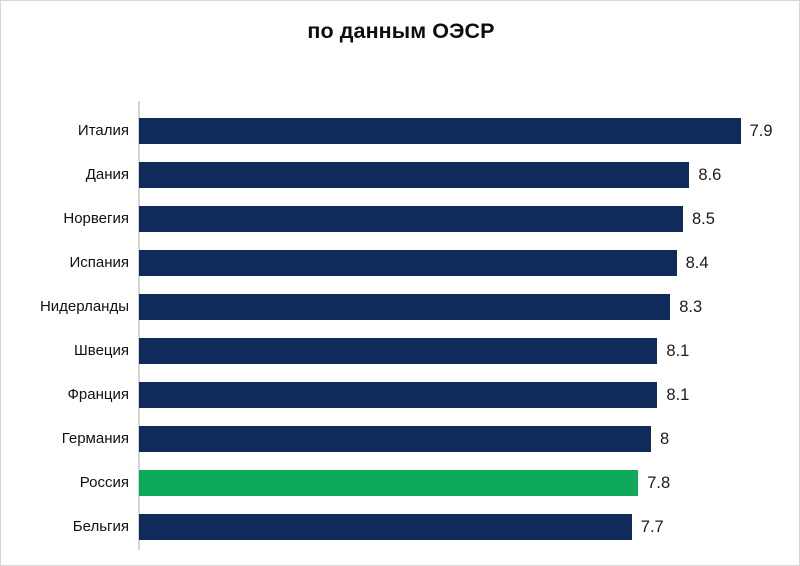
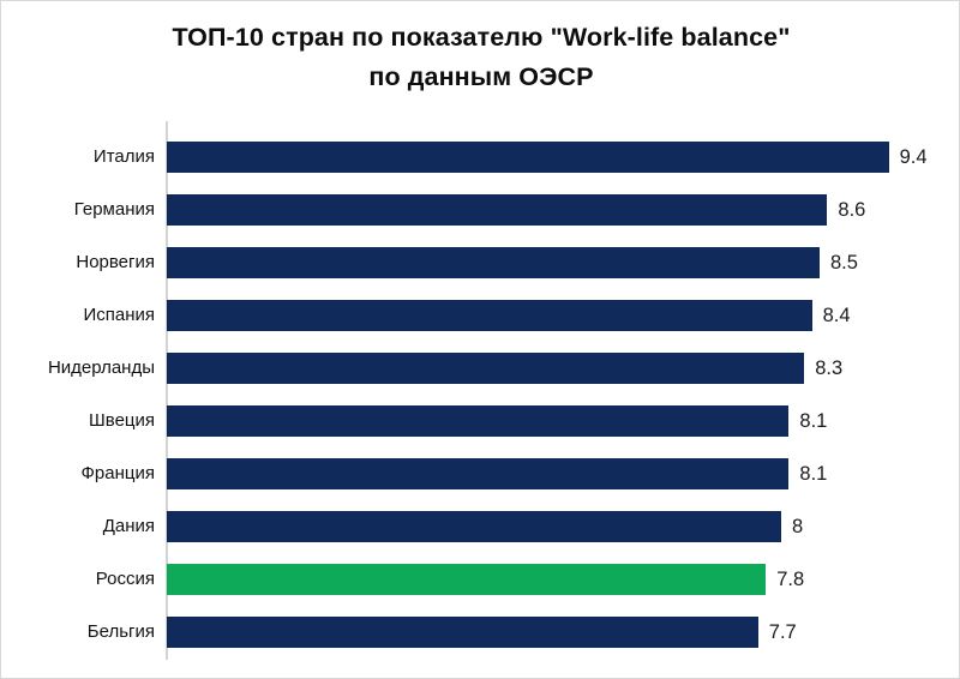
+ ТОП-10 стран по показателю "Work-life balance"
  по данным ОЭСР
  Италия
- 7.9
+ 9.4
- Дания
+ Германия
  8.6
  Норвегия
  8.5
  Испания
  8.4
  Нидерланды
  8.3
  Швеция
  8.1
  Франция
  8.1
- Германия
+ Дания
  8
  Россия
  7.8
  Бельгия
  7.7
